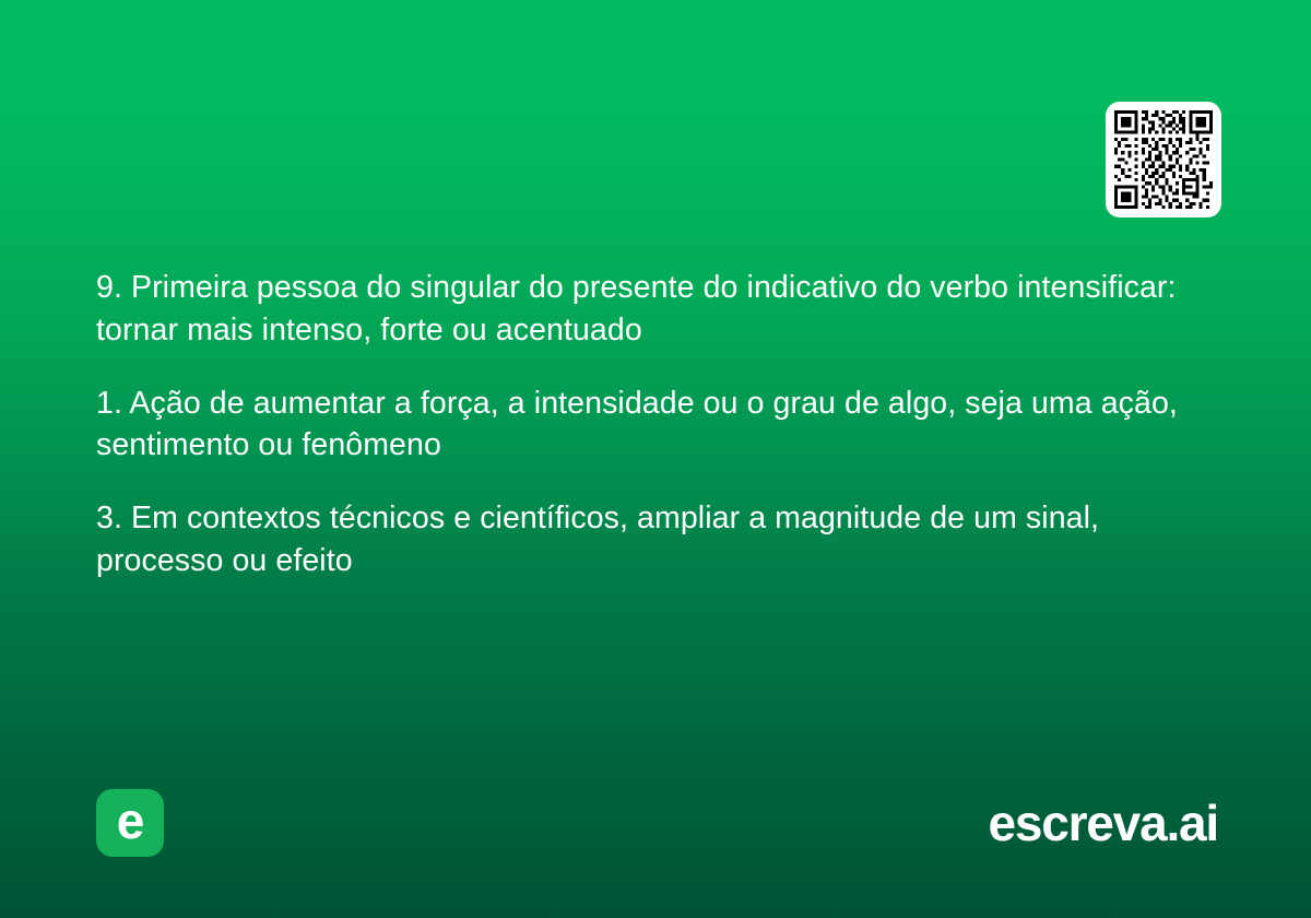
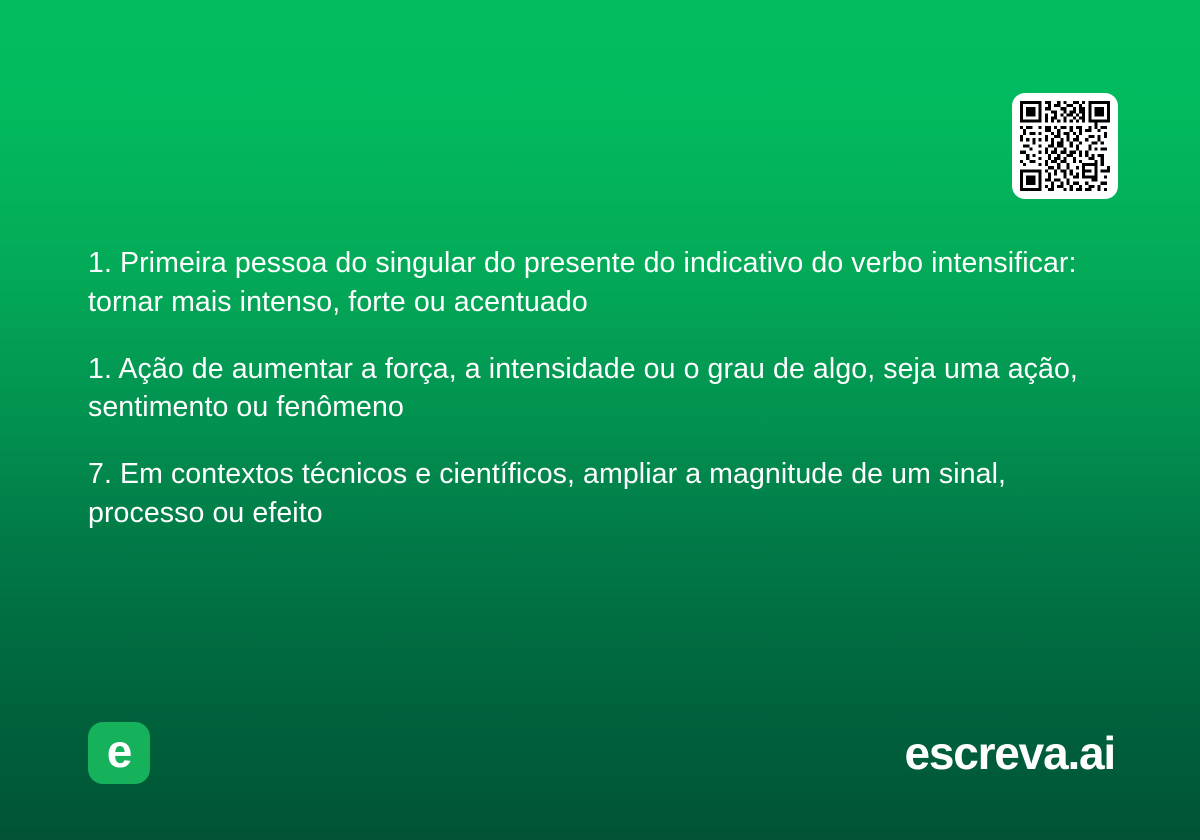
- 9. Primeira pessoa do singular do presente do indicativo do verbo intensificar: tornar mais intenso, forte ou acentuado
+ 1. Primeira pessoa do singular do presente do indicativo do verbo intensificar: tornar mais intenso, forte ou acentuado
  1. Ação de aumentar a força, a intensidade ou o grau de algo, seja uma ação, sentimento ou fenômeno
- 3. Em contextos técnicos e científicos, ampliar a magnitude de um sinal, processo ou efeito
+ 7. Em contextos técnicos e científicos, ampliar a magnitude de um sinal, processo ou efeito
  e
  escreva.ai
